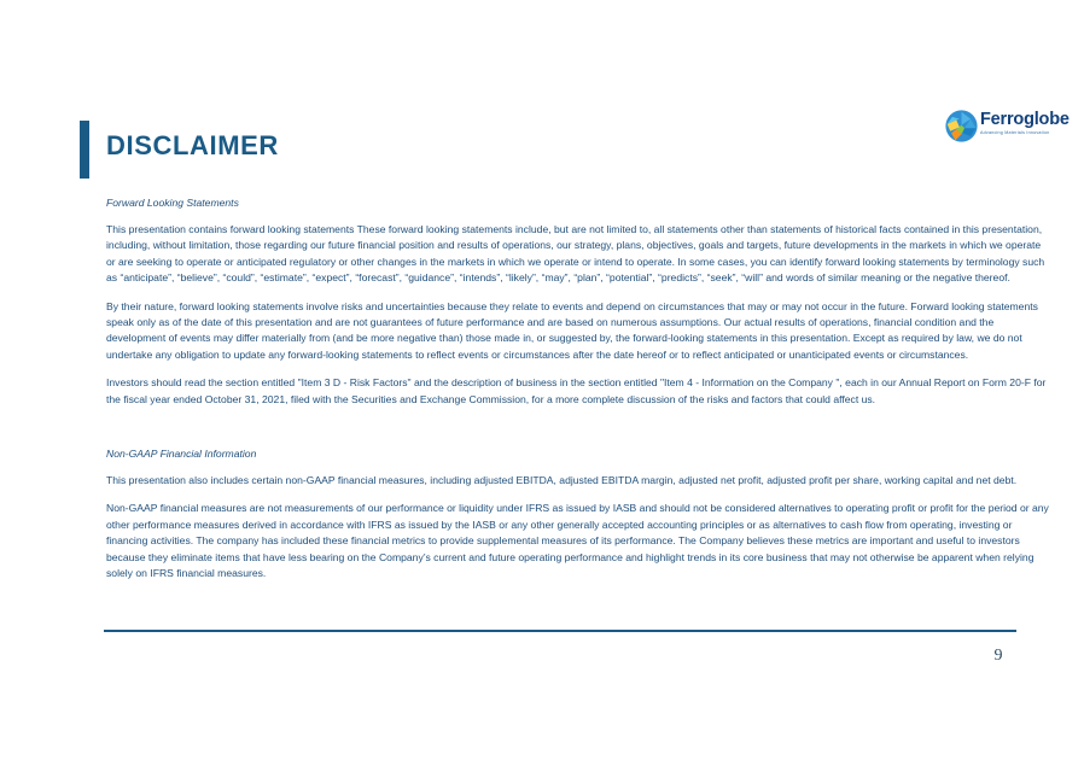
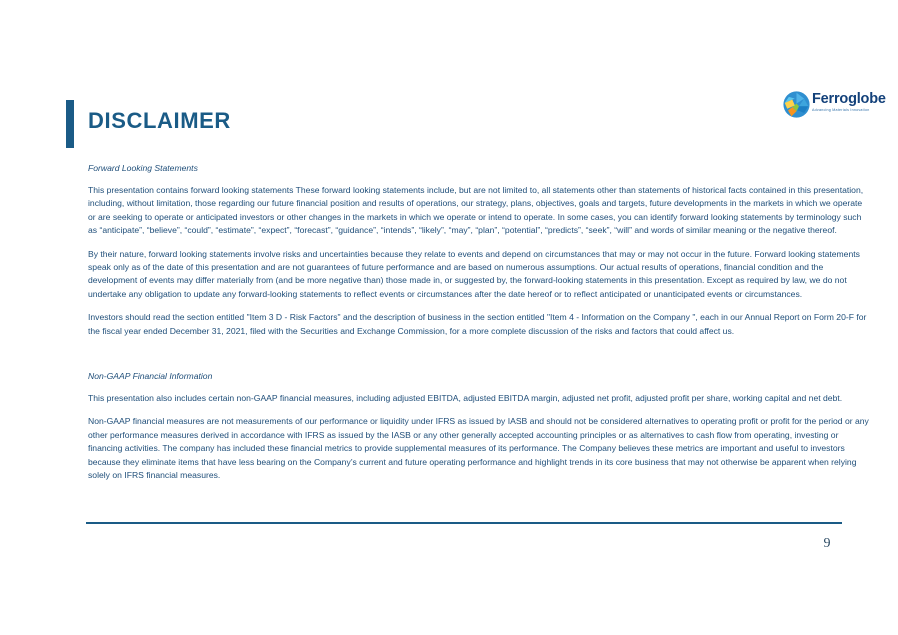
  DISCLAIMER
  Ferroglobe
  Forward Looking Statements
- This presentation contains forward looking statements These forward looking statements include, but are not limited to, all statements other than statements of historical facts contained in this presentation, including, without limitation, those regarding our future financial position and results of operations, our strategy, plans, objectives, goals and targets, future developments in the markets in which we operate or are seeking to operate or anticipated regulatory or other changes in the markets in which we operate or intend to operate. In some cases, you can identify forward looking statements by terminology such as “anticipate”, “believe”, “could”, “estimate”, “expect”, “forecast”, “guidance”, “intends”, “likely”, “may”, “plan”, “potential”, “predicts”, “seek”, “will” and words of similar meaning or the negative thereof.
+ This presentation contains forward looking statements These forward looking statements include, but are not limited to, all statements other than statements of historical facts contained in this presentation, including, without limitation, those regarding our future financial position and results of operations, our strategy, plans, objectives, goals and targets, future developments in the markets in which we operate or are seeking to operate or anticipated investors or other changes in the markets in which we operate or intend to operate. In some cases, you can identify forward looking statements by terminology such as “anticipate”, “believe”, “could”, “estimate”, “expect”, “forecast”, “guidance”, “intends”, “likely”, “may”, “plan”, “potential”, “predicts”, “seek”, “will” and words of similar meaning or the negative thereof.
  By their nature, forward looking statements involve risks and uncertainties because they relate to events and depend on circumstances that may or may not occur in the future. Forward looking statements speak only as of the date of this presentation and are not guarantees of future performance and are based on numerous assumptions. Our actual results of operations, financial condition and the development of events may differ materially from (and be more negative than) those made in, or suggested by, the forward-looking statements in this presentation. Except as required by law, we do not undertake any obligation to update any forward-looking statements to reflect events or circumstances after the date hereof or to reflect anticipated or unanticipated events or circumstances.
- Investors should read the section entitled "Item 3 D - Risk Factors" and the description of business in the section entitled "Item 4 - Information on the Company ", each in our Annual Report on Form 20-F for the fiscal year ended October 31, 2021, filed with the Securities and Exchange Commission, for a more complete discussion of the risks and factors that could affect us.
+ Investors should read the section entitled "Item 3 D - Risk Factors" and the description of business in the section entitled "Item 4 - Information on the Company ", each in our Annual Report on Form 20-F for the fiscal year ended December 31, 2021, filed with the Securities and Exchange Commission, for a more complete discussion of the risks and factors that could affect us.
  Non-GAAP Financial Information
  This presentation also includes certain non-GAAP financial measures, including adjusted EBITDA, adjusted EBITDA margin, adjusted net profit, adjusted profit per share, working capital and net debt.
  Non-GAAP financial measures are not measurements of our performance or liquidity under IFRS as issued by IASB and should not be considered alternatives to operating profit or profit for the period or any other performance measures derived in accordance with IFRS as issued by the IASB or any other generally accepted accounting principles or as alternatives to cash flow from operating, investing or financing activities. The company has included these financial metrics to provide supplemental measures of its performance. The Company believes these metrics are important and useful to investors because they eliminate items that have less bearing on the Company’s current and future operating performance and highlight trends in its core business that may not otherwise be apparent when relying solely on IFRS financial measures.
  9
